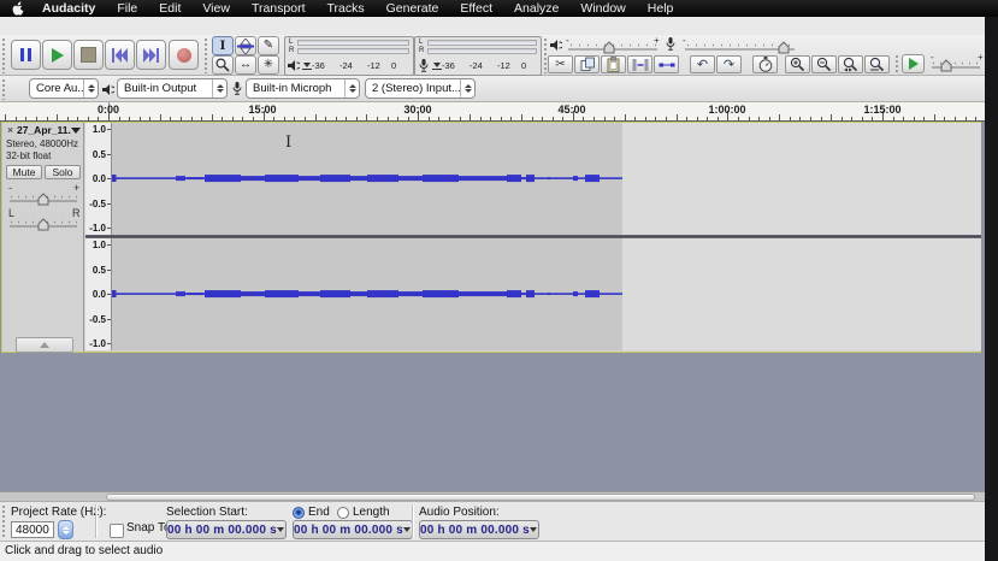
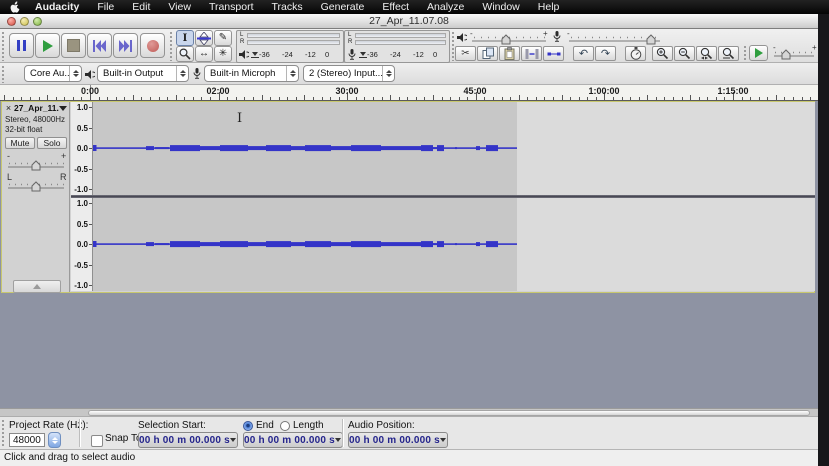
  Audacity
  File
  Edit
  View
  Transport
  Tracks
  Generate
  Effect
  Analyze
  Window
  Help
+ 27_Apr_11.07.08
  I
  ✎
  ↔
  ✳
  -36
  -24
  -12
  0
  -36
  -24
  -12
  0
  -
  +
  -
  ✂
  ↶
  ↷
  -
  +
  Core Au..
  Built-in Output
  Built-in Microph
  2 (Stereo) Input...
  0:00
- 15:00
+ 02:00
  30:00
  45:00
  1:00:00
  1:15:00
  ×
  27_Apr_11.
  Stereo, 48000Hz
  32-bit float
  Mute
  Solo
  -
  +
  L
  R
  1.0
  0.5
  0.0
  -0.5
  -1.0
  I
  1.0
  0.5
  0.0
  -0.5
  -1.0
  Project Rate (H):
  48000
  Snap T
  Selection Start:
  00 h 00 m 00.000 s
  End
  Length
  00 h 00 m 00.000 s
  Audio Position:
  00 h 00 m 00.000 s
  Click and drag to select audio
